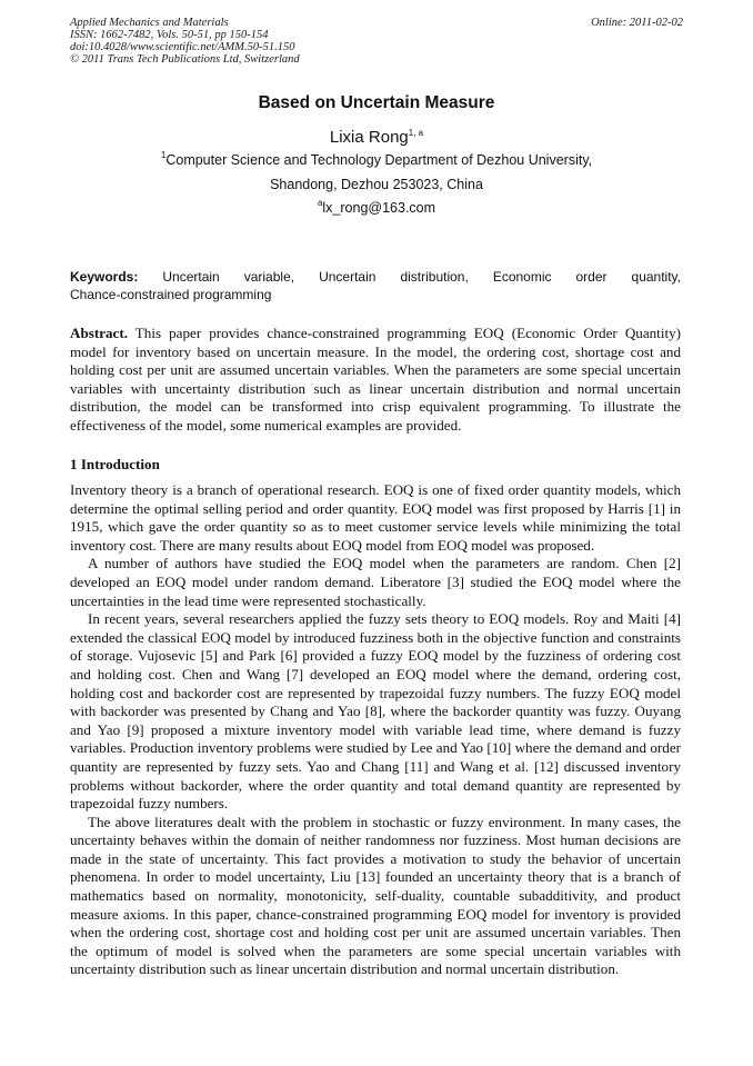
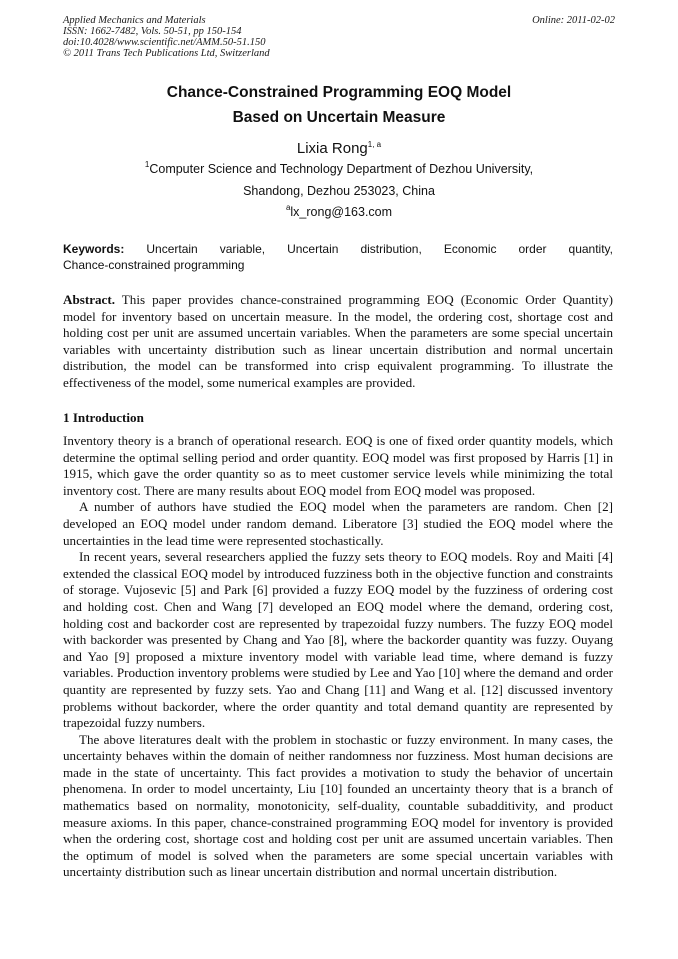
  Applied Mechanics and Materials
  ISSN: 1662-7482, Vols. 50-51, pp 150-154
  doi:10.4028/www.scientific.net/AMM.50-51.150
  © 2011 Trans Tech Publications Ltd, Switzerland
  Online: 2011-02-02
+ Chance-Constrained Programming EOQ Model
  Based on Uncertain Measure
  Lixia Rong1, a
  1Computer Science and Technology Department of Dezhou University,
  Shandong, Dezhou 253023, China
  alx_rong@163.com
  Keywords:
  Uncertain
  variable,
  Uncertain
  distribution,
  Economic
  order
  quantity,
  Chance-constrained programming
  Abstract. This paper provides chance-constrained programming EOQ (Economic Order Quantity) model for inventory based on uncertain measure. In the model, the ordering cost, shortage cost and holding cost per unit are assumed uncertain variables. When the parameters are some special uncertain variables with uncertainty distribution such as linear uncertain distribution and normal uncertain distribution, the model can be transformed into crisp equivalent programming. To illustrate the effectiveness of the model, some numerical examples are provided.
  1 Introduction
  Inventory theory is a branch of operational research. EOQ is one of fixed order quantity models, which determine the optimal selling period and order quantity. EOQ model was first proposed by Harris [1] in 1915, which gave the order quantity so as to meet customer service levels while minimizing the total inventory cost. There are many results about EOQ model from EOQ model was proposed.
  A number of authors have studied the EOQ model when the parameters are random. Chen [2] developed an EOQ model under random demand. Liberatore [3] studied the EOQ model where the uncertainties in the lead time were represented stochastically.
  In recent years, several researchers applied the fuzzy sets theory to EOQ models. Roy and Maiti [4] extended the classical EOQ model by introduced fuzziness both in the objective function and constraints of storage. Vujosevic [5] and Park [6] provided a fuzzy EOQ model by the fuzziness of ordering cost and holding cost. Chen and Wang [7] developed an EOQ model where the demand, ordering cost, holding cost and backorder cost are represented by trapezoidal fuzzy numbers. The fuzzy EOQ model with backorder was presented by Chang and Yao [8], where the backorder quantity was fuzzy. Ouyang and Yao [9] proposed a mixture inventory model with variable lead time, where demand is fuzzy variables. Production inventory problems were studied by Lee and Yao [10] where the demand and order quantity are represented by fuzzy sets. Yao and Chang [11] and Wang et al. [12] discussed inventory problems without backorder, where the order quantity and total demand quantity are represented by trapezoidal fuzzy numbers.
- The above literatures dealt with the problem in stochastic or fuzzy environment. In many cases, the uncertainty behaves within the domain of neither randomness nor fuzziness. Most human decisions are made in the state of uncertainty. This fact provides a motivation to study the behavior of uncertain phenomena. In order to model uncertainty, Liu [13] founded an uncertainty theory that is a branch of mathematics based on normality, monotonicity, self-duality, countable subadditivity, and product measure axioms. In this paper, chance-constrained programming EOQ model for inventory is provided when the ordering cost, shortage cost and holding cost per unit are assumed uncertain variables. Then the optimum of model is solved when the parameters are some special uncertain variables with uncertainty distribution such as linear uncertain distribution and normal uncertain distribution.
+ The above literatures dealt with the problem in stochastic or fuzzy environment. In many cases, the uncertainty behaves within the domain of neither randomness nor fuzziness. Most human decisions are made in the state of uncertainty. This fact provides a motivation to study the behavior of uncertain phenomena. In order to model uncertainty, Liu [10] founded an uncertainty theory that is a branch of mathematics based on normality, monotonicity, self-duality, countable subadditivity, and product measure axioms. In this paper, chance-constrained programming EOQ model for inventory is provided when the ordering cost, shortage cost and holding cost per unit are assumed uncertain variables. Then the optimum of model is solved when the parameters are some special uncertain variables with uncertainty distribution such as linear uncertain distribution and normal uncertain distribution.
